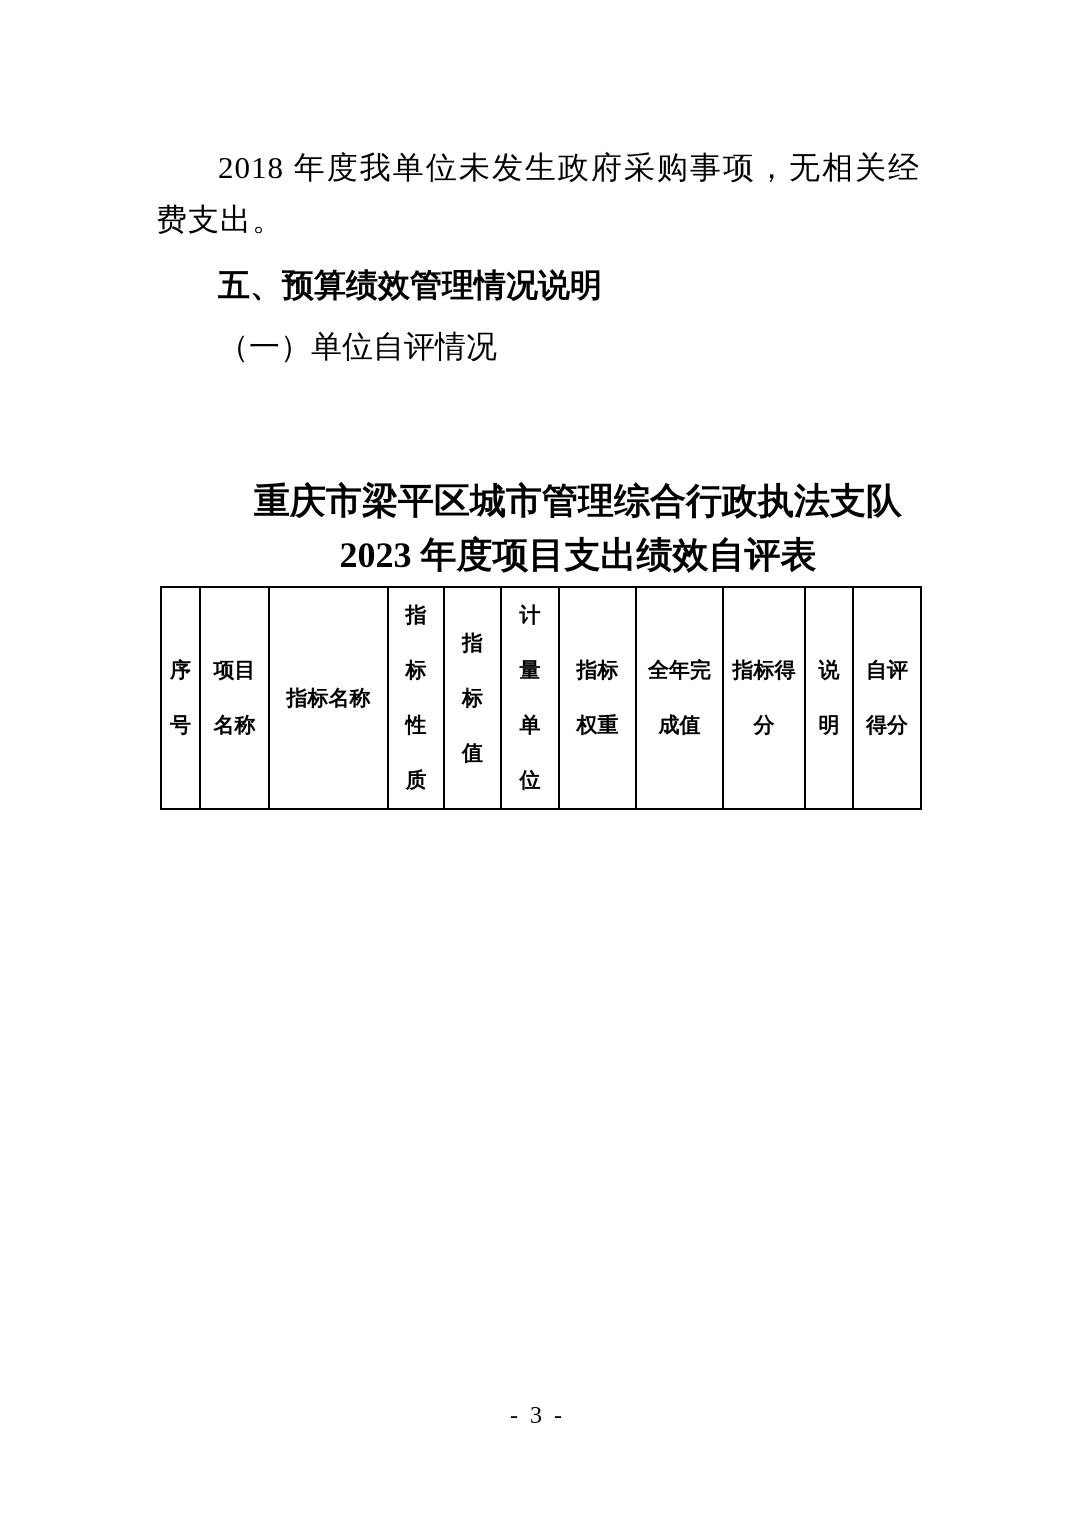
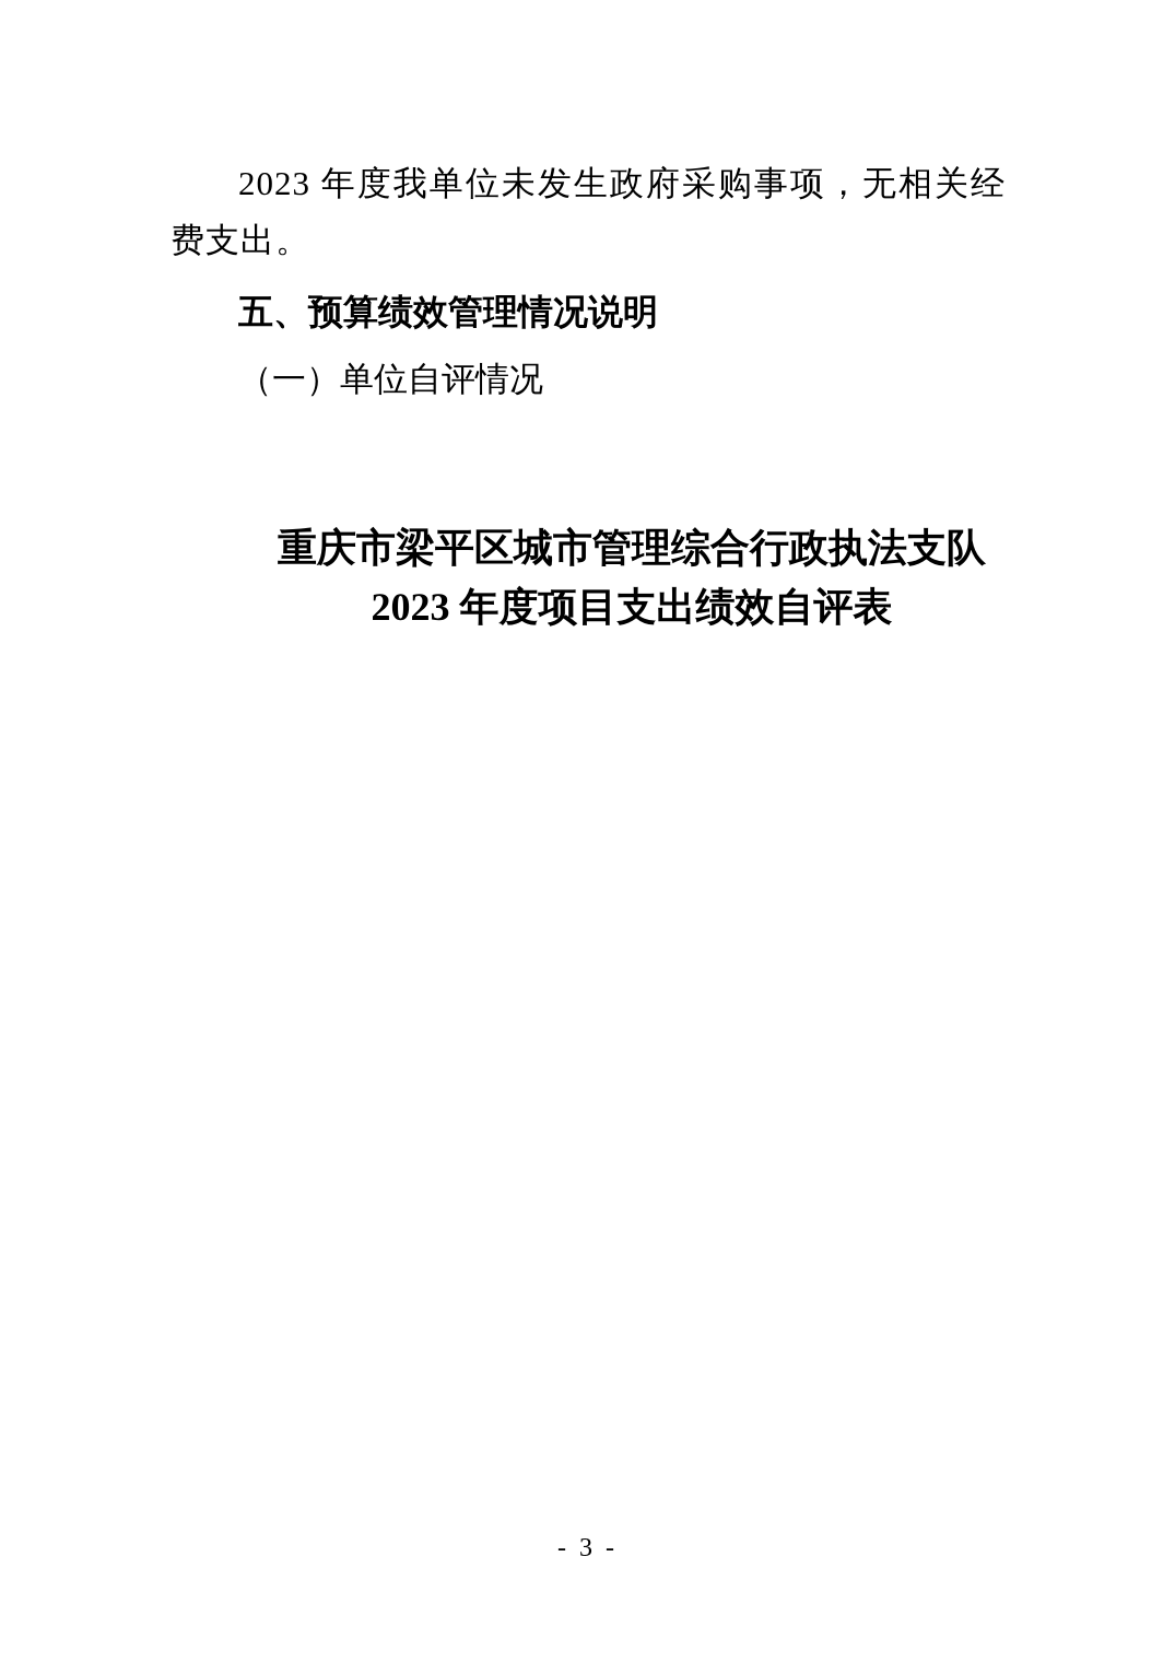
- 2018 年度我单位未发生政府采购事项，无相关经费支出。
+ 2023 年度我单位未发生政府采购事项，无相关经费支出。
  五、预算绩效管理情况说明
  （一）单位自评情况
  重庆市梁平区城市管理综合行政执法支队
  2023 年度项目支出绩效自评表
- 序 号	项目 名称	指标名称	指 标 性 质	指 标 值	计 量 单 位	指标 权重	全年完 成值	指标得 分	说 明	自评 得分
  - 3 -
